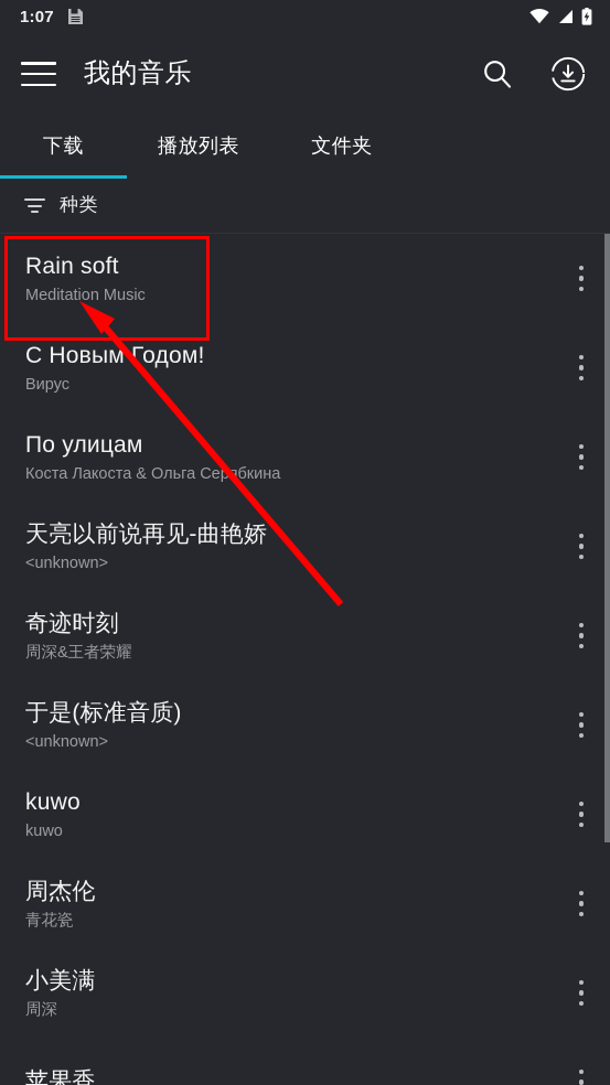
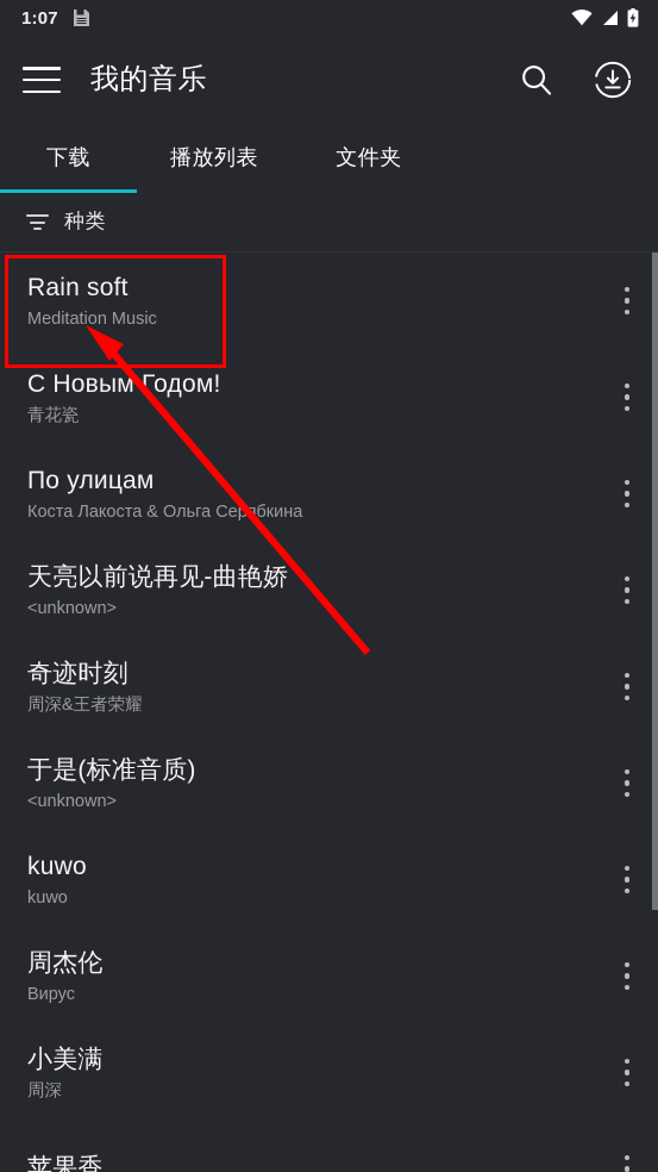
  1:07
  我的音乐
  下载
  播放列表
  文件夹
  种类
  Rain soft
  Meditation Music
  С Новым Годом!
- Вирус
+ 青花瓷
  По улицам
  Коста Лакоста & Ольга Сербкина
  天亮以前说再见-曲艳娇
  <unknown>
  奇迹时刻
  周深&王者荣耀
  于是(标准音质)
  <unknown>
  kuwo
  kuwo
  周杰伦
- 青花瓷
+ Вирус
  小美满
  周深
  苹果香
